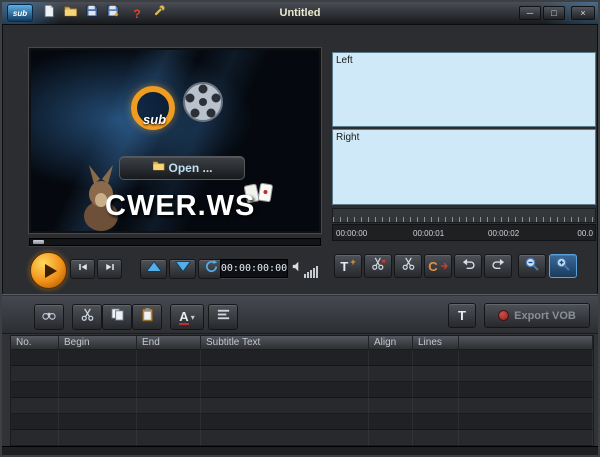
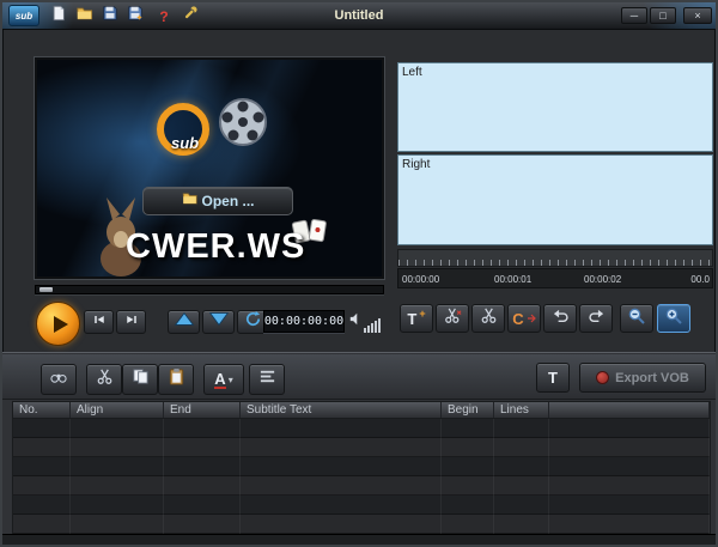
  sub
  ?
  Untitled
  ─
  □
  ×
  sub
  Open ...
  CWER.WS
  00:00:00:00
  Left
  Right
  00:00:00
  00:00:01
  00:00:02
  00.0
  T
  +
  C
  A
  ▾
  T
  Export VOB
  No.
- Begin
+ Align
  End
  Subtitle Text
- Align
+ Begin
  Lines
